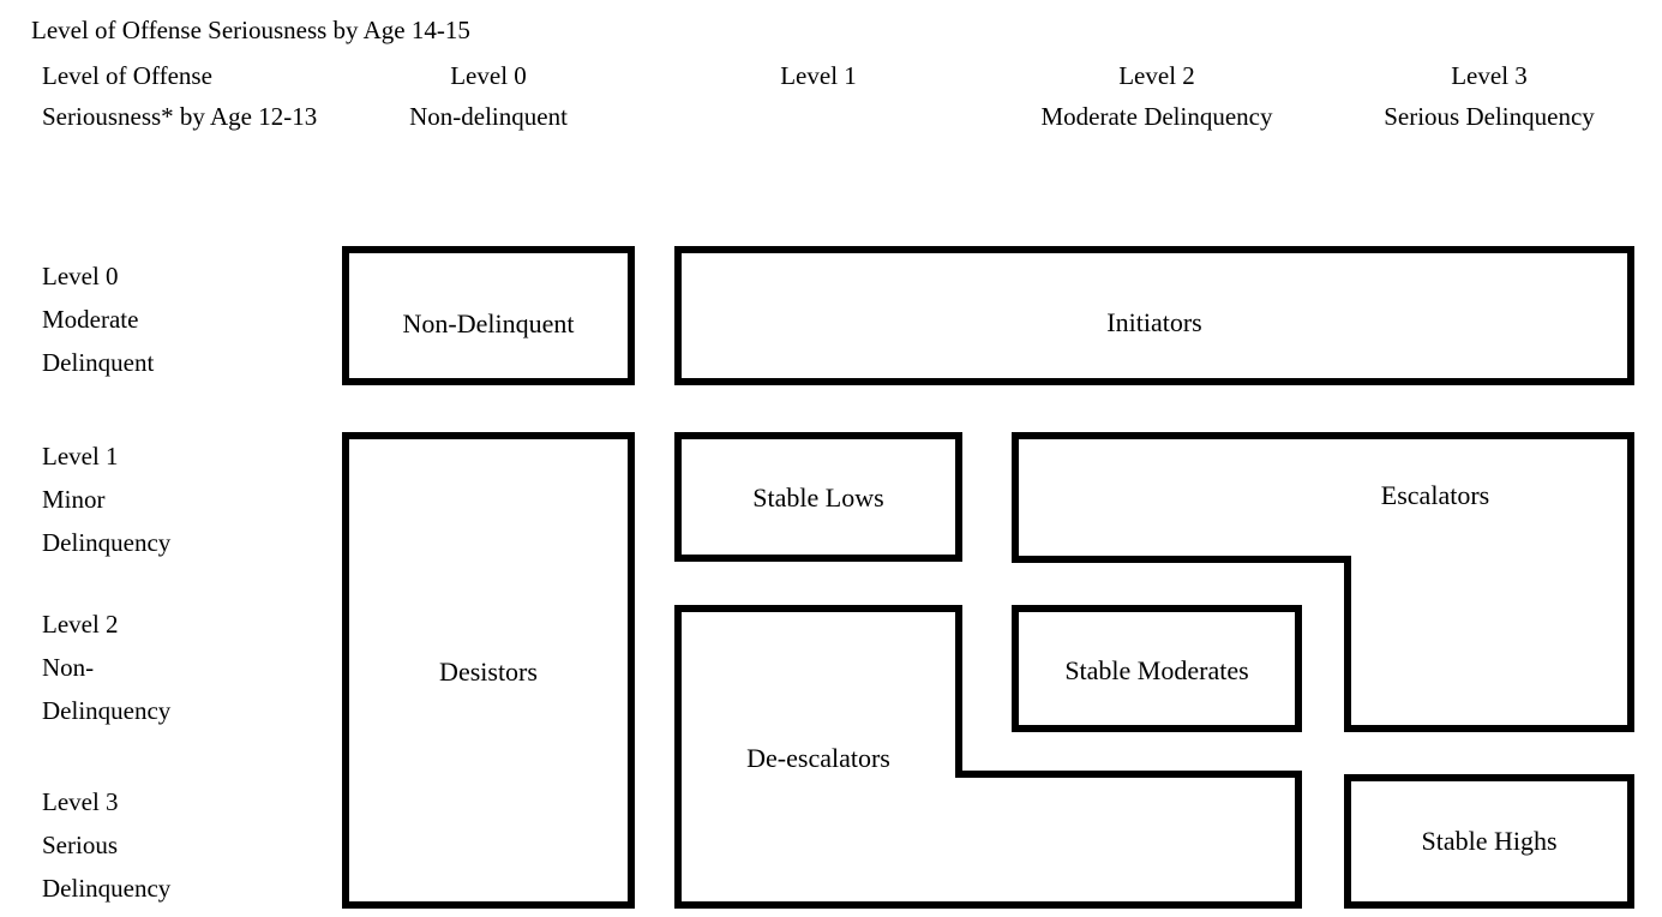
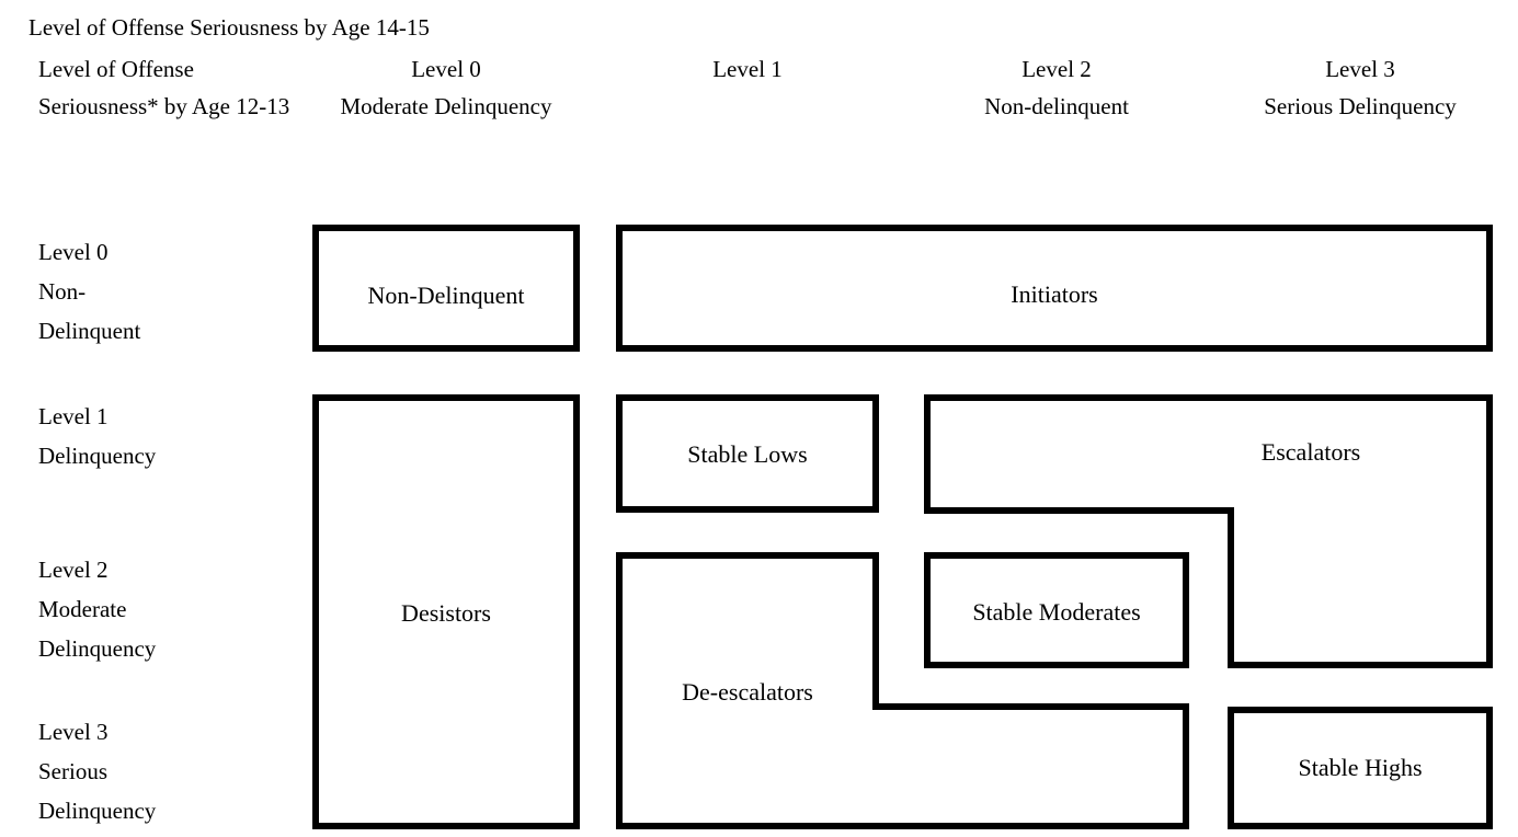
  Level of Offense Seriousness by Age 14-15
  Level of Offense Seriousness* by Age 12-13
  Level 0
- Non-delinquent
+ Moderate Delinquency
  Level 1
  Level 2
- Moderate Delinquency
+ Non-delinquent
  Level 3
  Serious Delinquency
  Level 0
- Moderate
+ Non-
  Delinquent
  Level 1
- Minor
  Delinquency
  Level 2
- Non-
+ Moderate
  Delinquency
  Level 3
  Serious
  Delinquency
  Non-Delinquent
  Initiators
  Desistors
  Stable Lows
  Escalators
  Stable Moderates
  De-escalators
  Stable Highs
